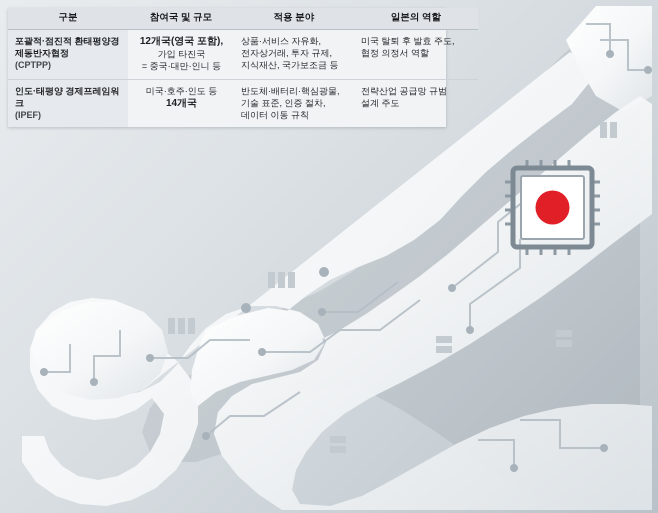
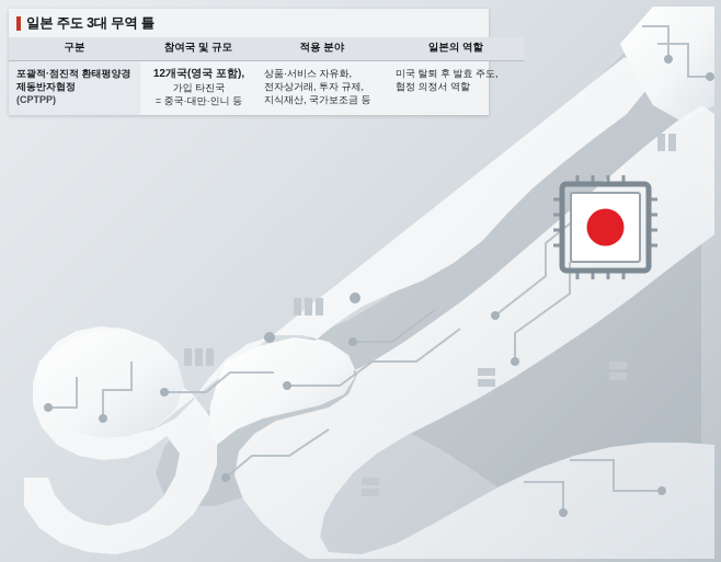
+ 일본 주도 3대 무역 틀
  구분	참여국 및 규모	적용 분야	일본의 역할
  포괄적·점진적 환태평양경제동반자협정 (CPTPP)	12개국(영국 포함), 가입 타진국 = 중국·대만·인니 등	상품·서비스 자유화, 전자상거래, 투자 규제, 지식재산, 국가보조금 등	미국 탈퇴 후 발효 주도, 협정 의정서 역할
- 인도·태평양 경제프레임워크 (IPEF)	미국·호주·인도 등 14개국	반도체·배터리·핵심광물, 기술 표준, 인증 절차, 데이터 이동 규칙	전략산업 공급망 규범 설계 주도
